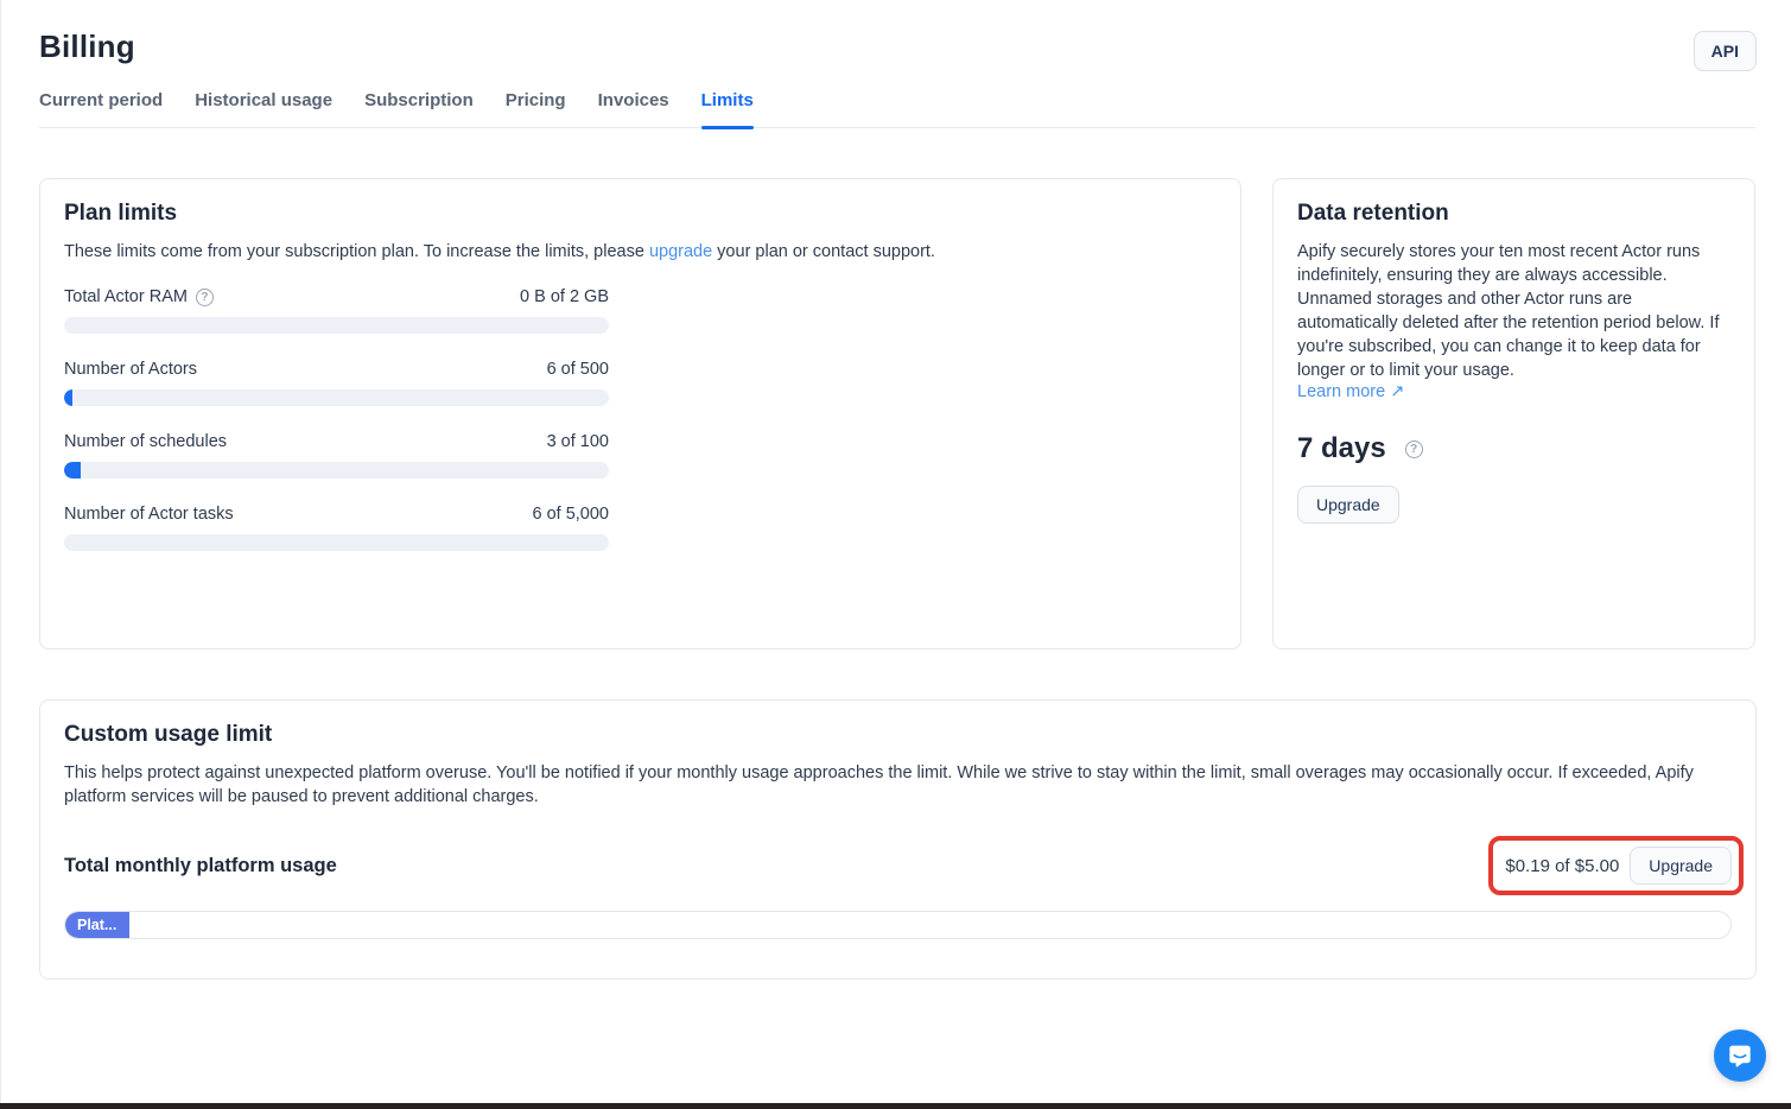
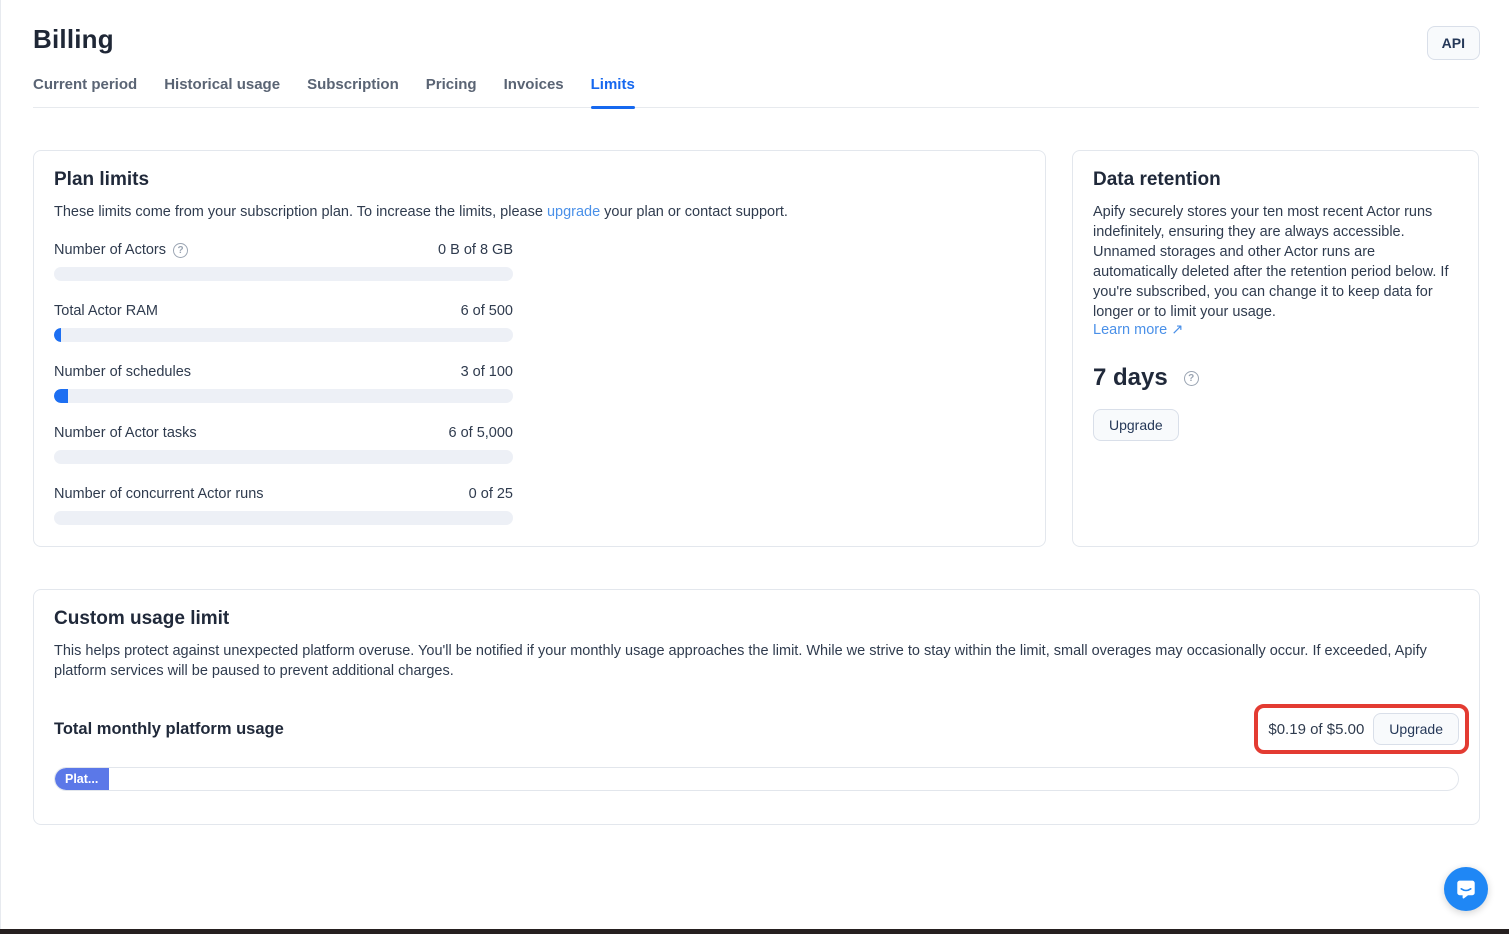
  Billing
  API
  Current period
  Historical usage
  Subscription
  Pricing
  Invoices
  Limits
  Plan limits
  These limits come from your subscription plan. To increase the limits, please upgrade your plan or contact support.
- Total Actor RAM
+ Number of Actors
  ?
- 0 B of 2 GB
+ 0 B of 8 GB
- Number of Actors
+ Total Actor RAM
  6 of 500
  Number of schedules
  3 of 100
  Number of Actor tasks
  6 of 5,000
+ Number of concurrent Actor runs
+ 0 of 25
  Data retention
  Apify securely stores your ten most recent Actor runs indefinitely, ensuring they are always accessible. Unnamed storages and other Actor runs are automatically deleted after the retention period below. If you're subscribed, you can change it to keep data for longer or to limit your usage.
  Learn more ↗
  7 days
  ?
  Upgrade
  Custom usage limit
  This helps protect against unexpected platform overuse. You'll be notified if your monthly usage approaches the limit. While we strive to stay within the limit, small overages may occasionally occur. If exceeded, Apify platform services will be paused to prevent additional charges.
  Total monthly platform usage
  $0.19 of $5.00
  Upgrade
  Plat...
